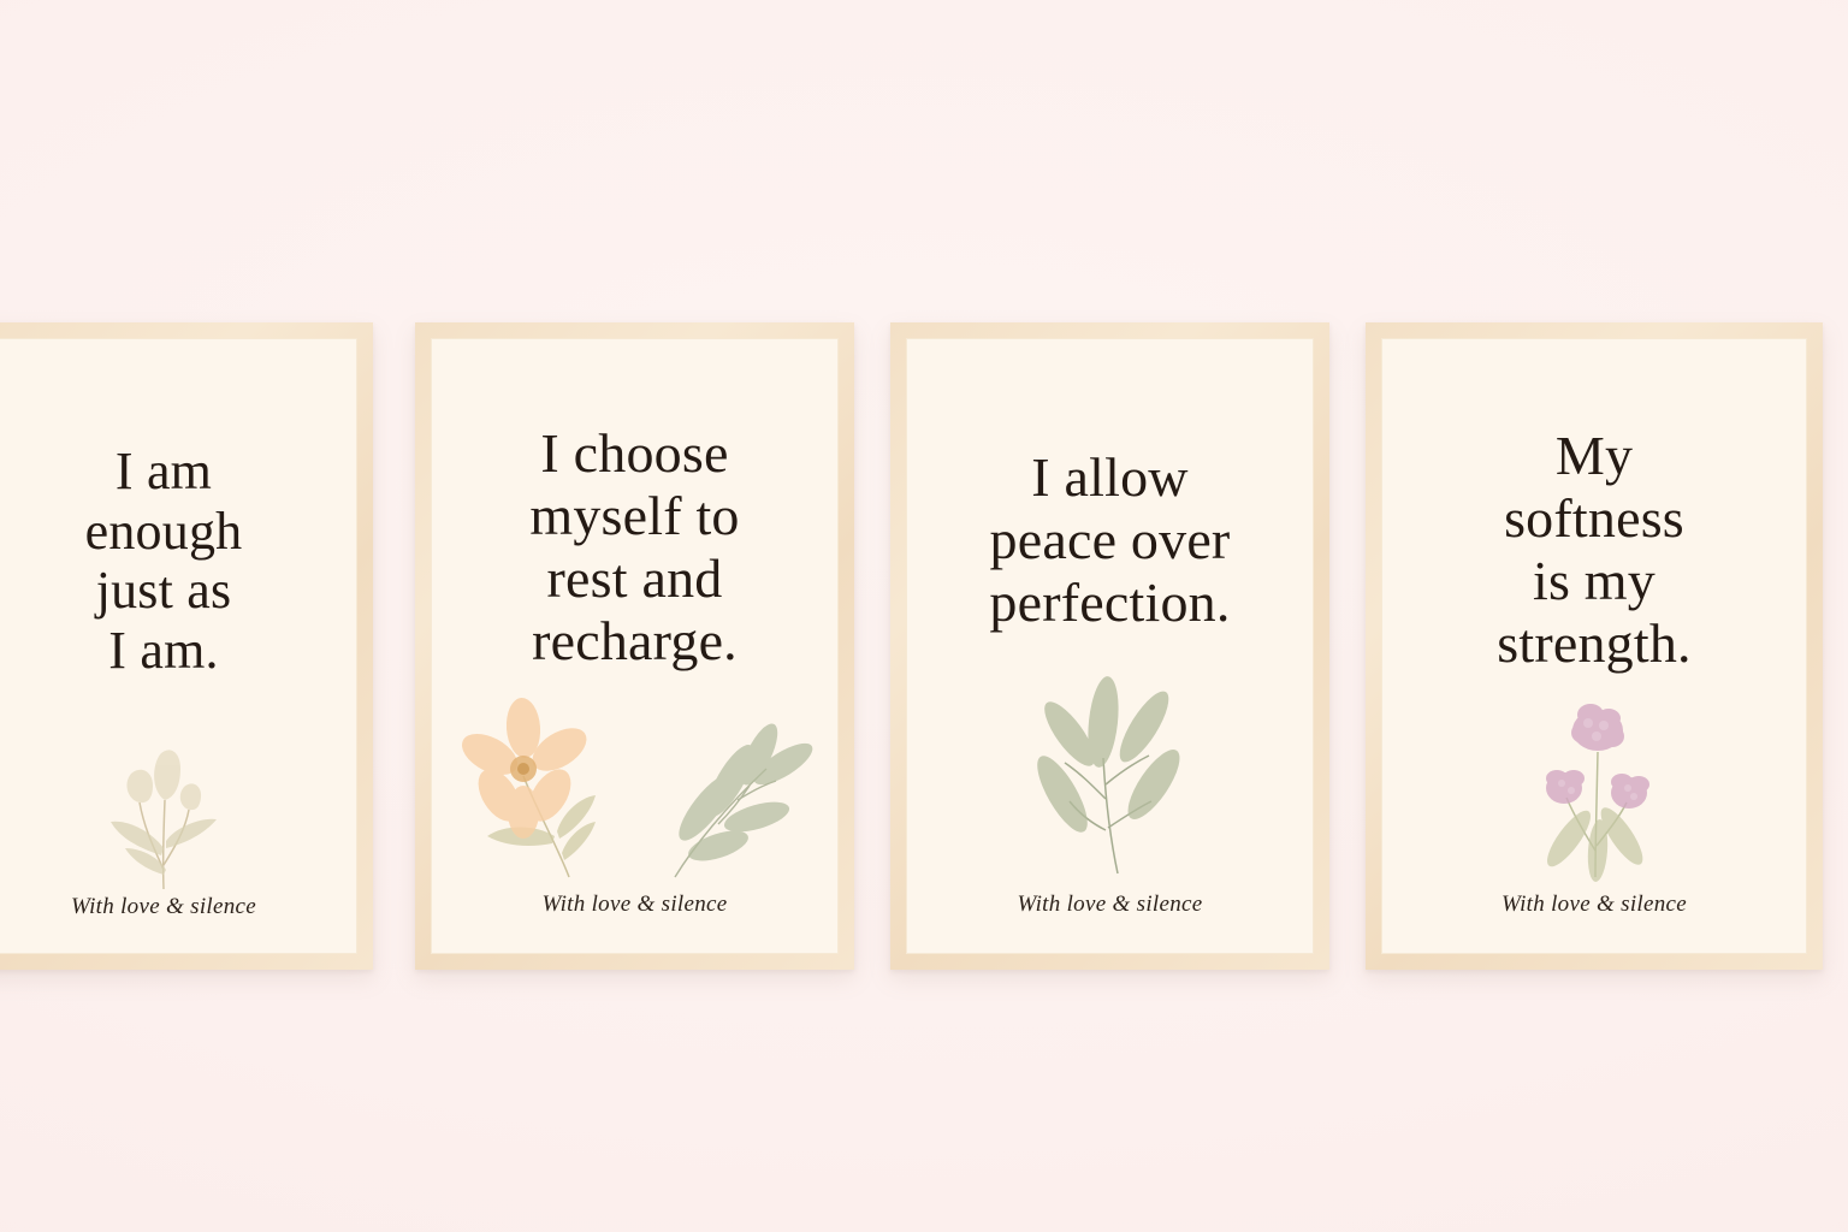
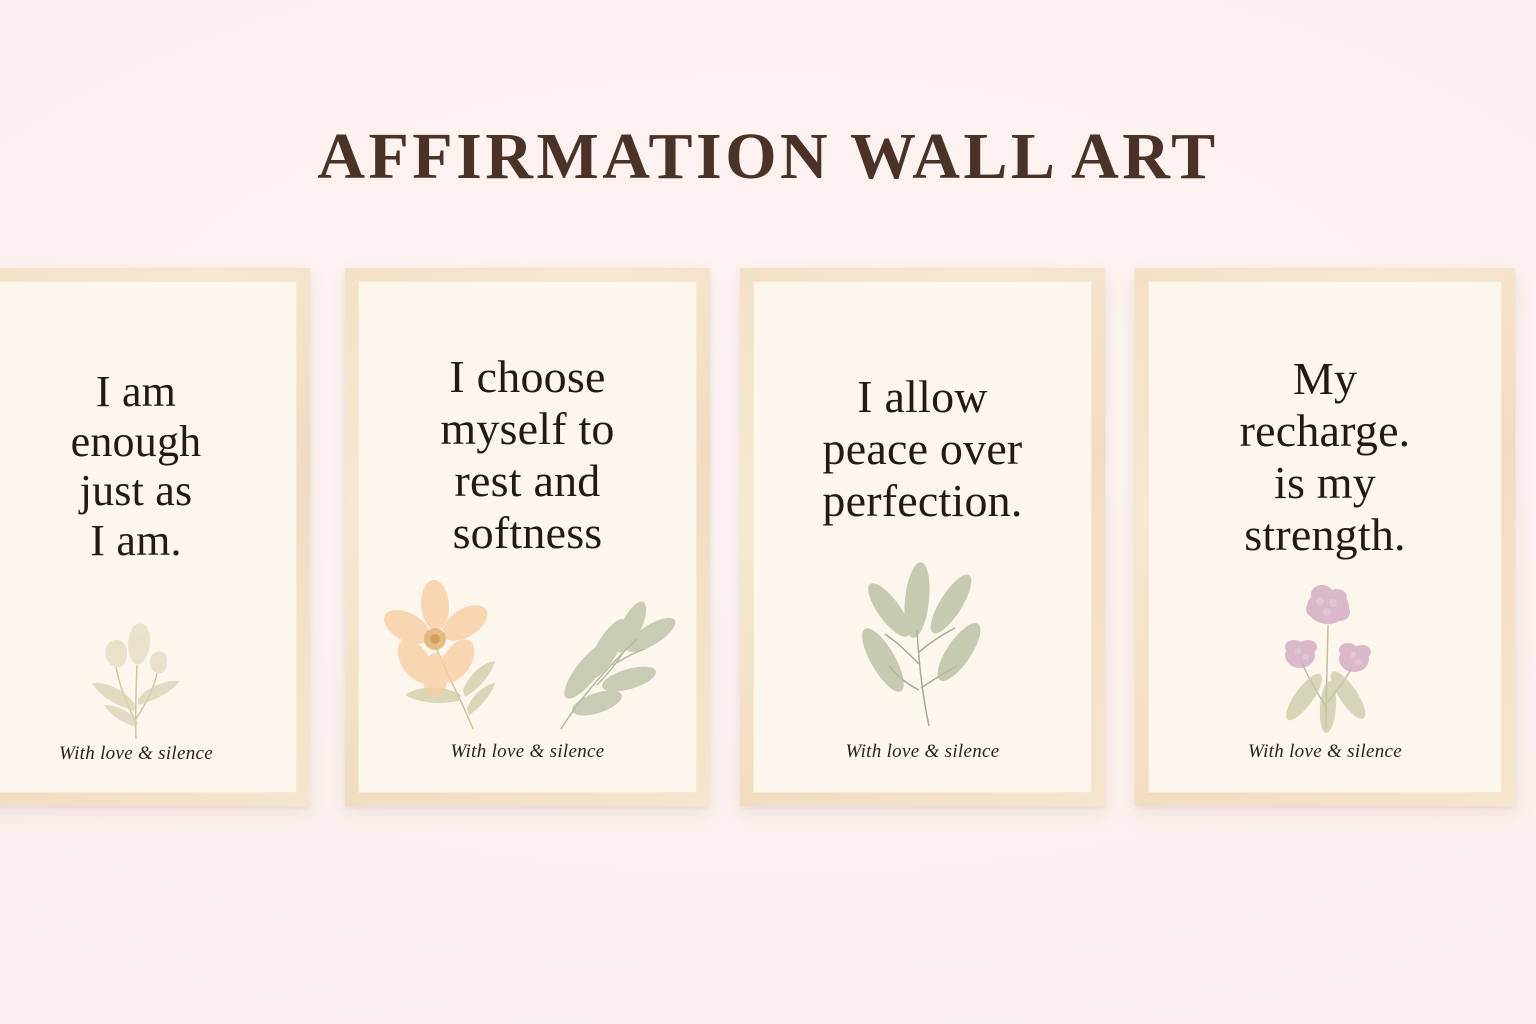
+ AFFIRMATION WALL ART
  I am
  enough
  just as
  I am.
  With love & silence
  I choose
  myself to
  rest and
- recharge.
+ softness
  With love & silence
  I allow
  peace over
  perfection.
  With love & silence
  My
- softness
+ recharge.
  is my
  strength.
  With love & silence
